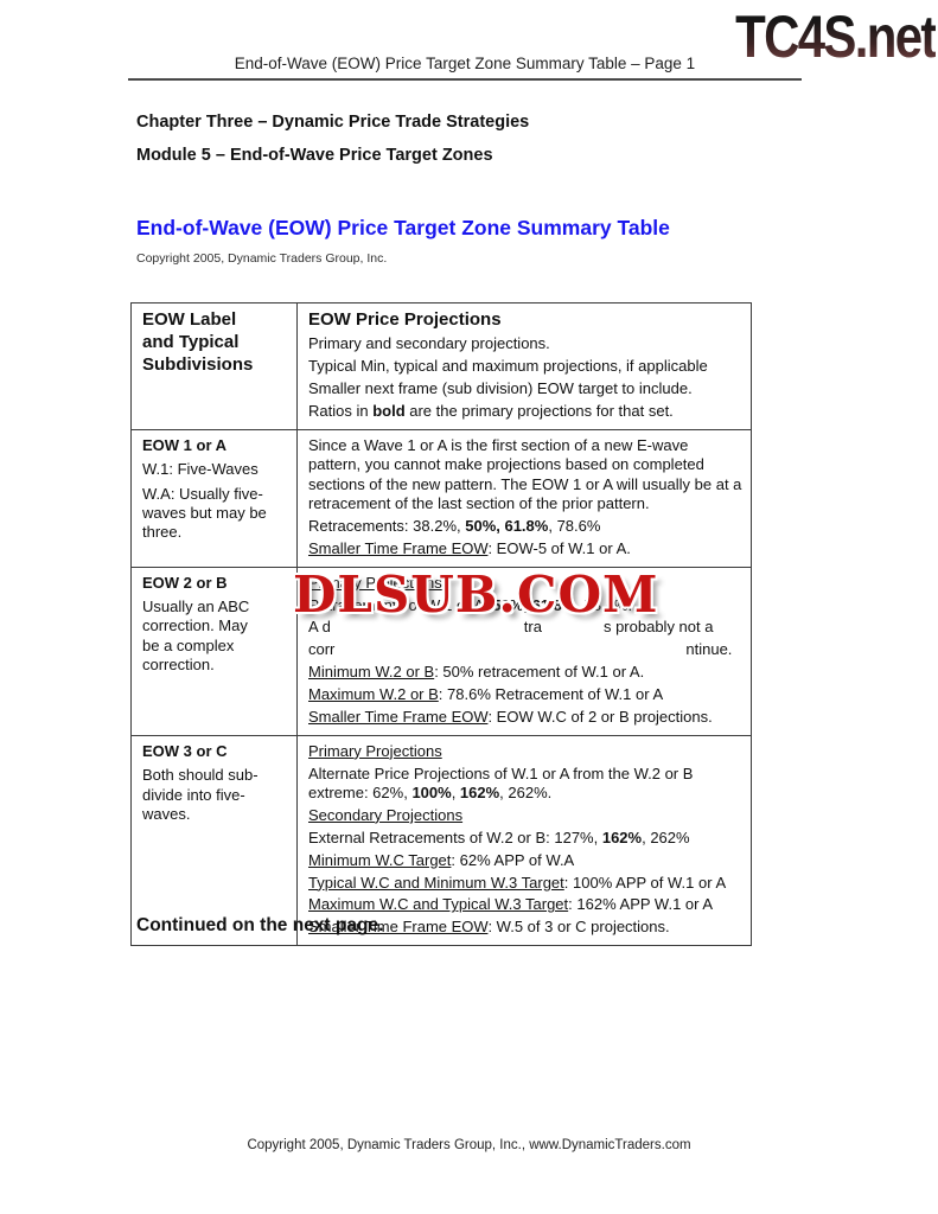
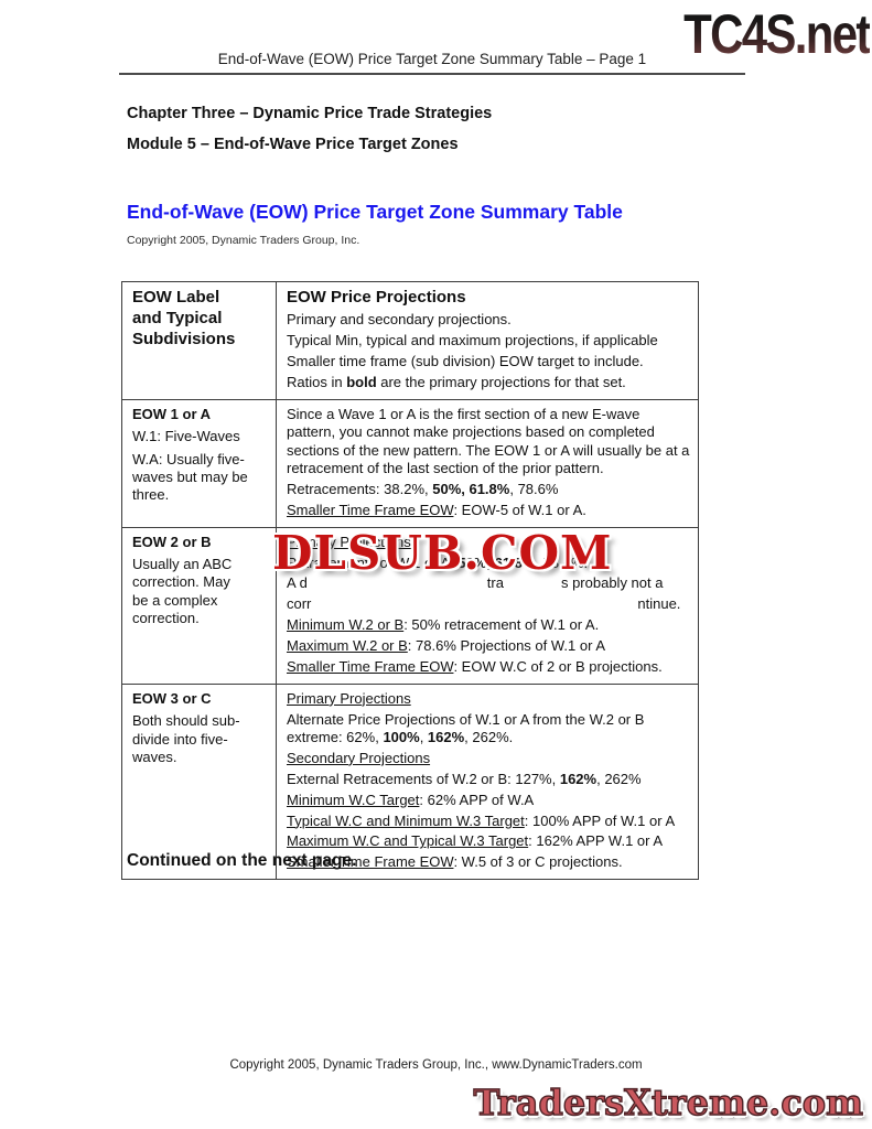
  TC4S.net
  End-of-Wave (EOW) Price Target Zone Summary Table – Page 1
  Chapter Three – Dynamic Price Trade Strategies
  Module 5 – End-of-Wave Price Target Zones
  End-of-Wave (EOW) Price Target Zone Summary Table
  Copyright 2005, Dynamic Traders Group, Inc.
- EOW Label and Typical Subdivisions	EOW Price ProjectionsPrimary and secondary projections.Typical Min, typical and maximum projections, if applicableSmaller next frame (sub division) EOW target to include.Ratios in bold are the primary projections for that set.
+ EOW Label and Typical Subdivisions	EOW Price ProjectionsPrimary and secondary projections.Typical Min, typical and maximum projections, if applicableSmaller time frame (sub division) EOW target to include.Ratios in bold are the primary projections for that set.
  EOW 1 or AW.1: Five-WavesW.A: Usually five- waves but may be three.	Since a Wave 1 or A is the first section of a new E-wave pattern, you cannot make projections based on completed sections of the new pattern. The EOW 1 or A will usually be at a retracement of the last section of the prior pattern.Retracements: 38.2%, 50%, 61.8%, 78.6%Smaller Time Frame EOW: EOW-5 of W.1 or A.
- EOW 2 or BUsually an ABC correction. May be a complex correction.	Primary ProjectionsRetracements of W.1 or A: 50%, 61.8%, 78.6%.A d tra s probably not acorr ntinue.Minimum W.2 or B: 50% retracement of W.1 or A.Maximum W.2 or B: 78.6% Retracement of W.1 or ASmaller Time Frame EOW: EOW W.C of 2 or B projections.
+ EOW 2 or BUsually an ABC correction. May be a complex correction.	Primary ProjectionsRetracements of W.1 or A: 50%, 61.8%, 78.6%.A d tra s probably not acorr ntinue.Minimum W.2 or B: 50% retracement of W.1 or A.Maximum W.2 or B: 78.6% Projections of W.1 or ASmaller Time Frame EOW: EOW W.C of 2 or B projections.
  EOW 3 or CBoth should sub- divide into five- waves.	Primary ProjectionsAlternate Price Projections of W.1 or A from the W.2 or B extreme: 62%, 100%, 162%, 262%.Secondary ProjectionsExternal Retracements of W.2 or B: 127%, 162%, 262%Minimum W.C Target: 62% APP of W.ATypical W.C and Minimum W.3 Target: 100% APP of W.1 or AMaximum W.C and Typical W.3 Target: 162% APP W.1 or ASmaller Time Frame EOW: W.5 of 3 or C projections.
  Continued on the next page.
  Copyright 2005, Dynamic Traders Group, Inc., www.DynamicTraders.com
  DLSUB.COM
+ TradersXtreme.com
